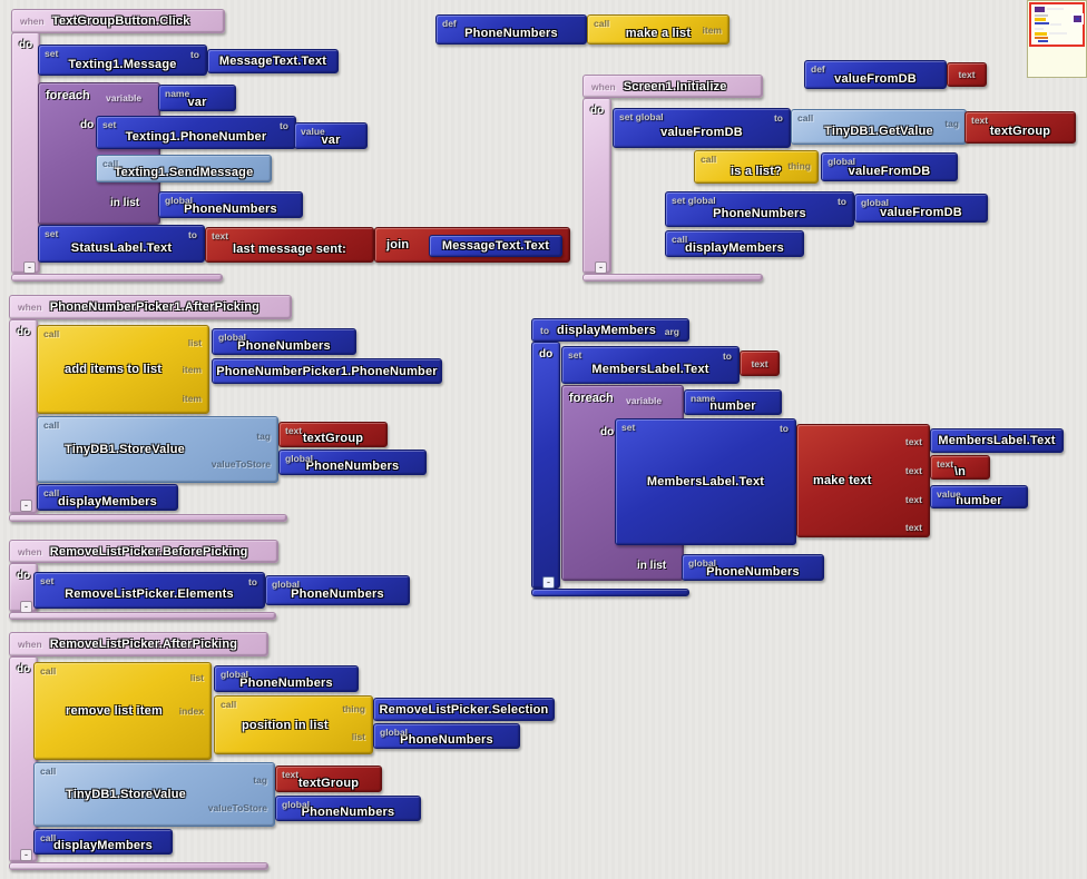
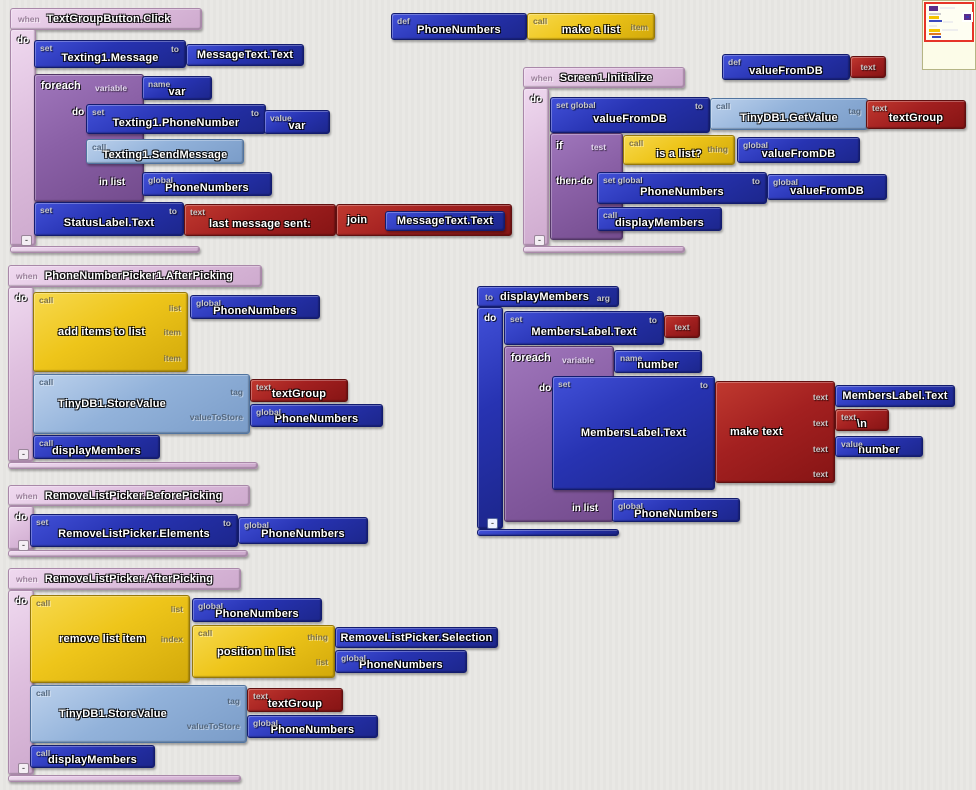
  when
  TextGroupButton.Click
  do
  -
  set
  Texting1.Message
  to
  MessageText.Text
  foreach
  variable
  do
  in list
  name
  var
  set
  Texting1.PhoneNumber
  to
  value
  var
  call
  Texting1.SendMessage
  global
  PhoneNumbers
  set
  StatusLabel.Text
  to
  text
  last message sent:
  join
  MessageText.Text
  def
  PhoneNumbers
  call
  make a list
  item
  def
  valueFromDB
  text
  when
  Screen1.Initialize
  do
  -
  set global
  valueFromDB
  to
  call
  TinyDB1.GetValue
  tag
  text
  textGroup
+ if
+ test
+ then-do
  call
  is a list?
  thing
  global
  valueFromDB
  set global
  PhoneNumbers
  to
  global
  valueFromDB
  call
  displayMembers
  when
  PhoneNumberPicker1.AfterPicking
  do
  -
  call
  add items to list
  list
  item
  item
  global
  PhoneNumbers
- PhoneNumberPicker1.PhoneNumber
  call
  TinyDB1.StoreValue
  tag
  valueToStore
  text
  textGroup
  global
  PhoneNumbers
  call
  displayMembers
  to
  displayMembers
  arg
  do
  -
  set
  MembersLabel.Text
  to
  text
  foreach
  variable
  do
  in list
  name
  number
  set
  MembersLabel.Text
  to
  make text
  text
  text
  text
  text
  MembersLabel.Text
  text
  \n
  value
  number
  global
  PhoneNumbers
  when
  RemoveListPicker.BeforePicking
  do
  -
  set
  RemoveListPicker.Elements
  to
  global
  PhoneNumbers
  when
  RemoveListPicker.AfterPicking
  do
  -
  call
  remove list item
  list
  index
  global
  PhoneNumbers
  call
  position in list
  thing
  list
  RemoveListPicker.Selection
  global
  PhoneNumbers
  call
  TinyDB1.StoreValue
  tag
  valueToStore
  text
  textGroup
  global
  PhoneNumbers
  call
  displayMembers
